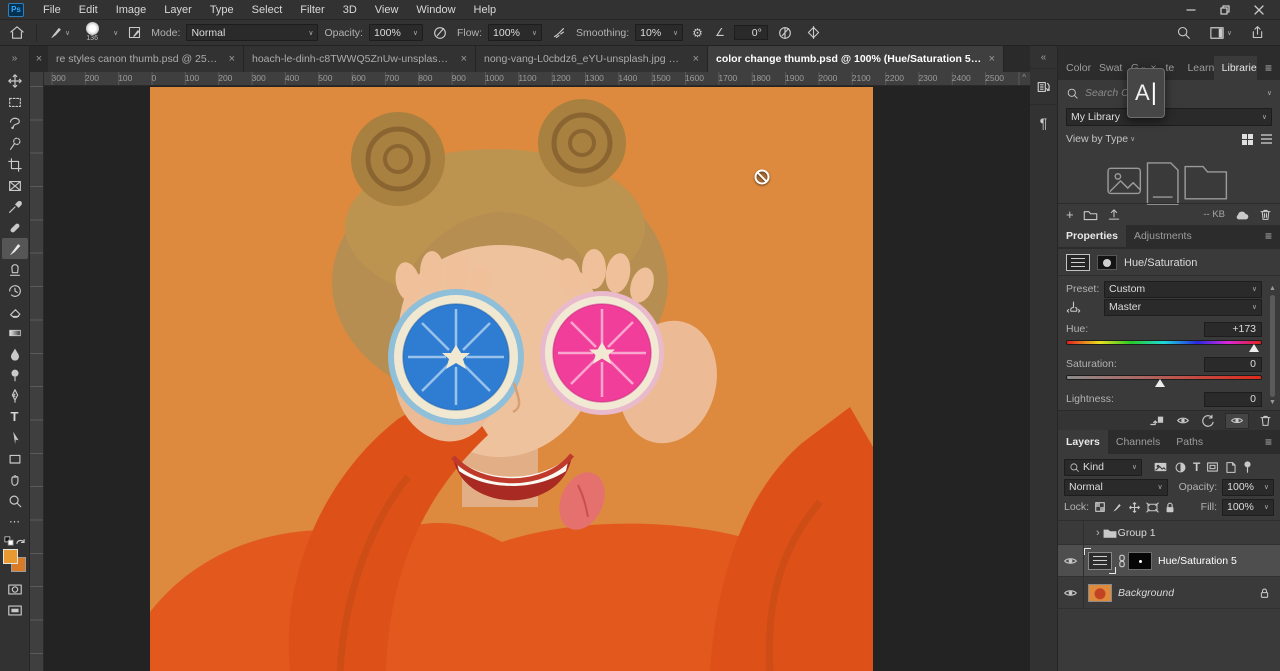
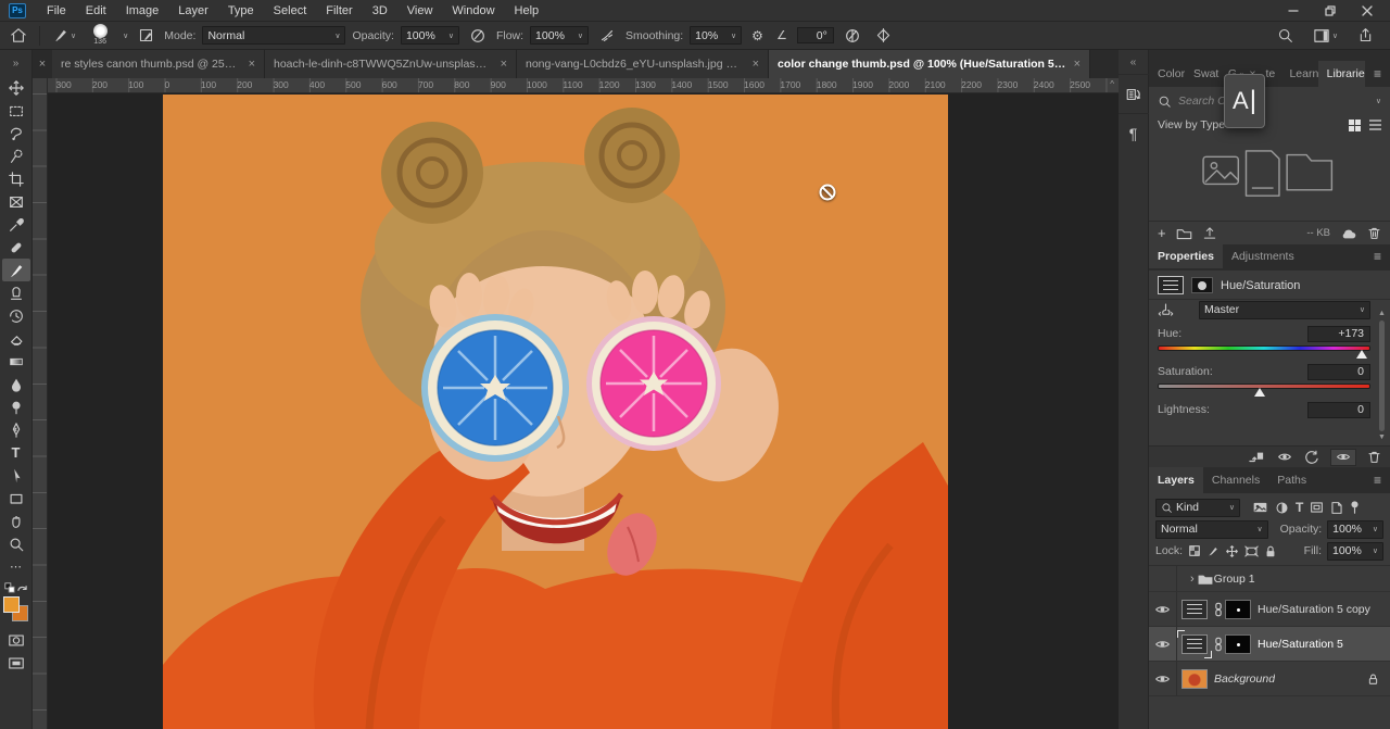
  Ps
  File
  Edit
  Image
  Layer
  Type
  Select
  Filter
  3D
  View
  Window
  Help
  Mode:
  Normal
  Opacity:
  100%
  Flow:
  100%
  Smoothing:
  10%
  ⚙
  ∠
  0°
  ×
  re styles canon thumb.psd @ 25% (
  ×
  hoach-le-dinh-c8TWWQ5ZnUw-unsplash.jp
  ×
  nong-vang-L0cbdz6_eYU-unsplash.jpg @ 3
  ×
  color change thumb.psd @ 100% (Hue/Saturation 5, R
  ×
  »
  T
  ⋯
  300
  200
  100
  0
  100
  200
  300
  400
  500
  600
  700
  800
  900
  1000
  1100
  1200
  1300
  1400
  1500
  1600
  1700
  1800
  1900
  2000
  2100
  2200
  2300
  2400
  2500
  ^
  «
  ¶
  Color
  Swat
  te
  Learn
  Librarie
  ≡
- My Library
  View by Type
  +
  -- KB
  Properties
  Adjustments
  ≡
  Hue/Saturation
- Preset:
- Custom
  Master
  Hue:
  +173
  Saturation:
  0
  Lightness:
  0
  Layers
  Channels
  Paths
  ≡
  Kind
  T
  Normal
  Opacity:
  100%
  Lock:
  Fill:
  100%
  ›
  Group 1
+ Hue/Saturation 5 copy
  Hue/Saturation 5
  Background
  A
  |
